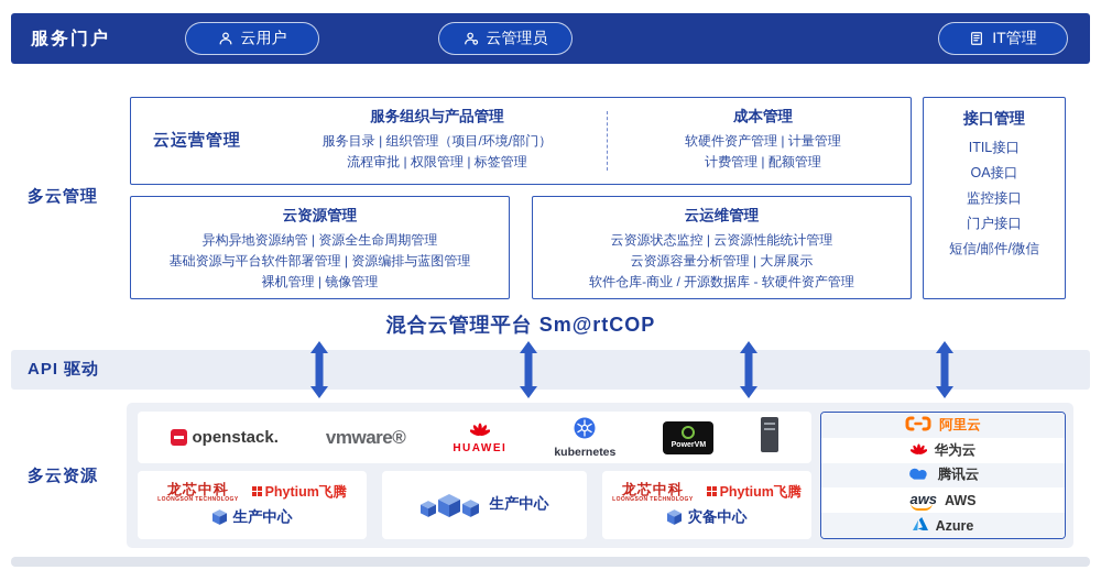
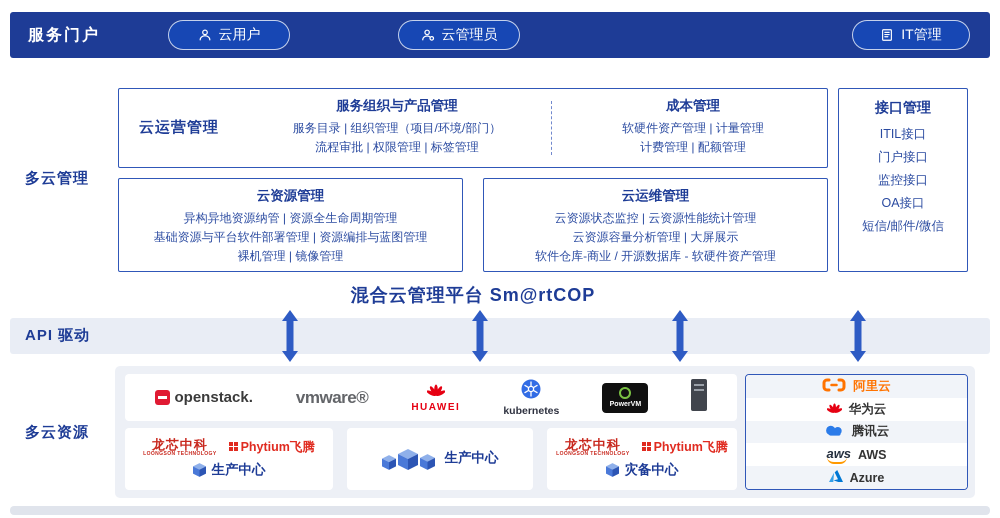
  服务门户
  云用户
  云管理员
  IT管理
  多云管理
  云运营管理
  服务组织与产品管理
  服务目录 | 组织管理（项目/环境/部门）
  流程审批 | 权限管理 | 标签管理
  成本管理
  软硬件资产管理 | 计量管理
  计费管理 | 配额管理
  云资源管理
  异构异地资源纳管 | 资源全生命周期管理
  基础资源与平台软件部署管理 | 资源编排与蓝图管理
  裸机管理 | 镜像管理
  云运维管理
  云资源状态监控 | 云资源性能统计管理
  云资源容量分析管理 | 大屏展示
  软件仓库-商业 / 开源数据库 - 软硬件资产管理
  接口管理
  ITIL接口
- OA接口
+ 门户接口
  监控接口
- 门户接口
+ OA接口
  短信/邮件/微信
  混合云管理平台 Sm@rtCOP
  API 驱动
  多云资源
  openstack.
  vmware®
  HUAWEI
  kubernetes
  阿里云
  华为云
  腾讯云
  aws
  AWS
  Azure
  龙芯中科
  Phytium飞腾
  生产中心
  生产中心
  龙芯中科
  Phytium飞腾
  灾备中心
